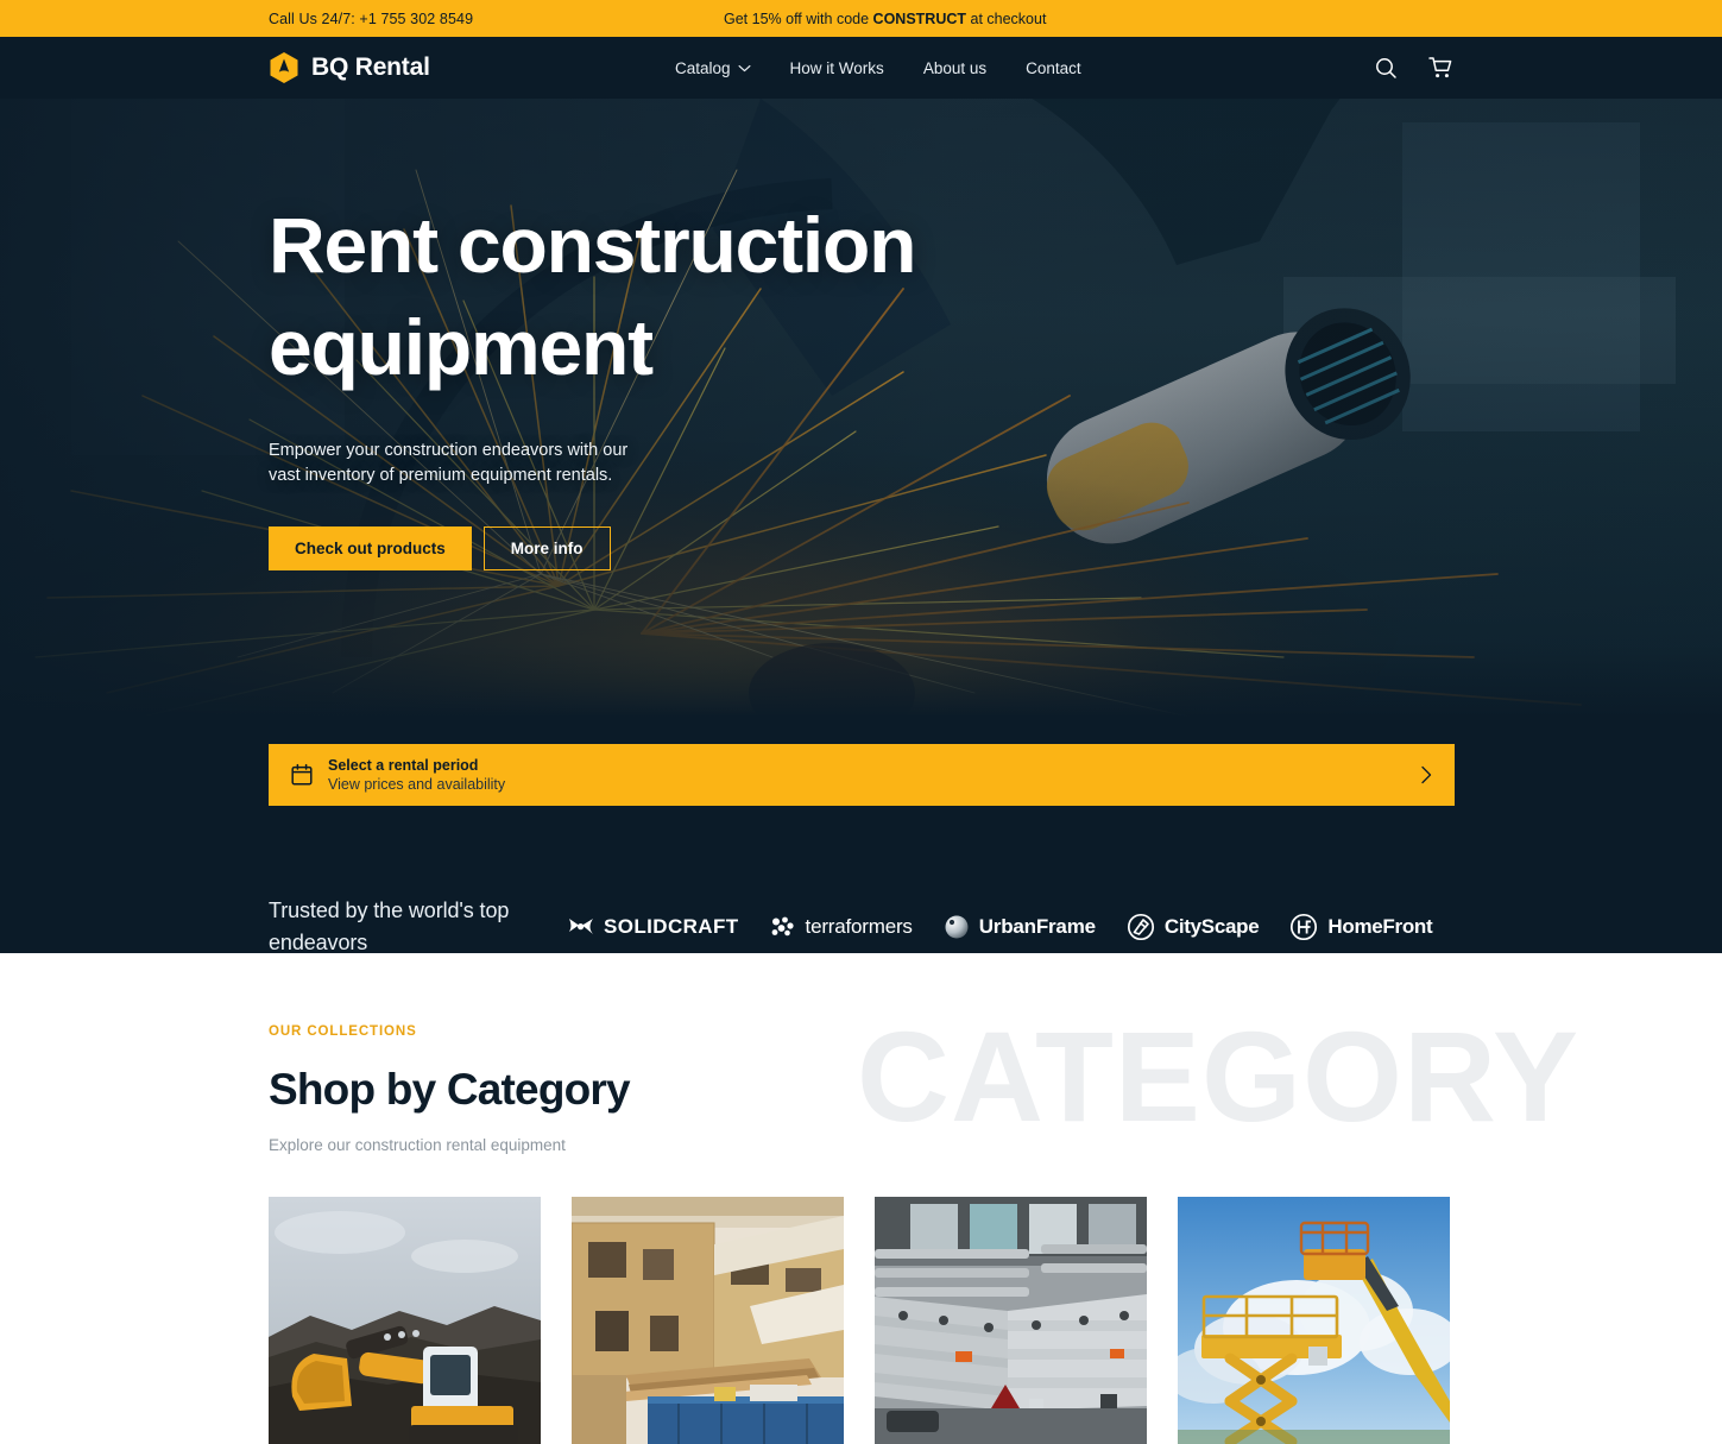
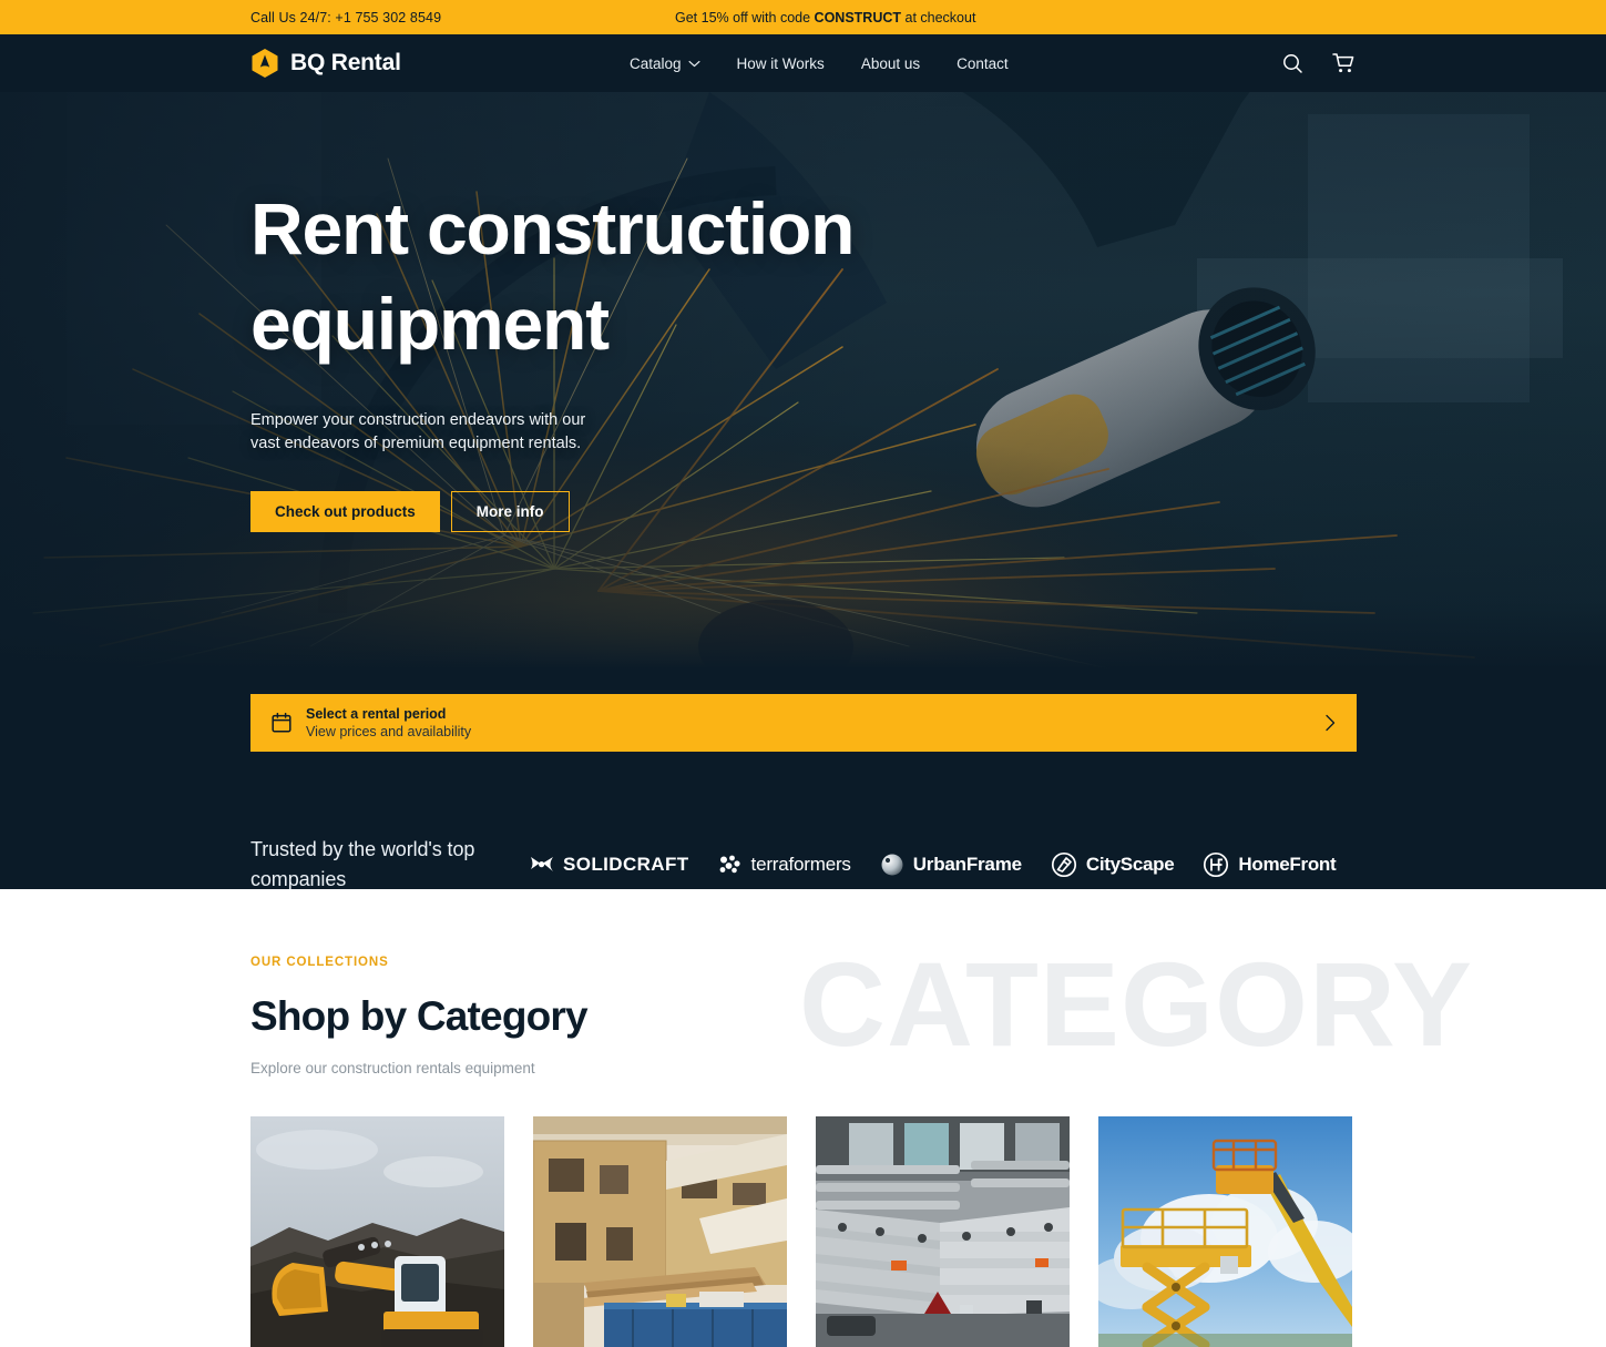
  Call Us 24/7: +1 755 302 8549
  Get 15% off with code CONSTRUCT at checkout
  BQ Rental
  Catalog
  How it Works
  About us
  Contact
  Rent construction
  equipment
- Empower your construction endeavors with our vast inventory of premium equipment rentals.
+ Empower your construction endeavors with our vast endeavors of premium equipment rentals.
  Check out products
  More info
  Select a rental period
  View prices and availability
- Trusted by the world's top endeavors
+ Trusted by the world's top companies
  SOLIDCRAFT
  terraformers
  UrbanFrame
  CityScape
  HomeFront
  OUR COLLECTIONS
  Shop by Category
- Explore our construction rental equipment
+ Explore our construction rentals equipment
